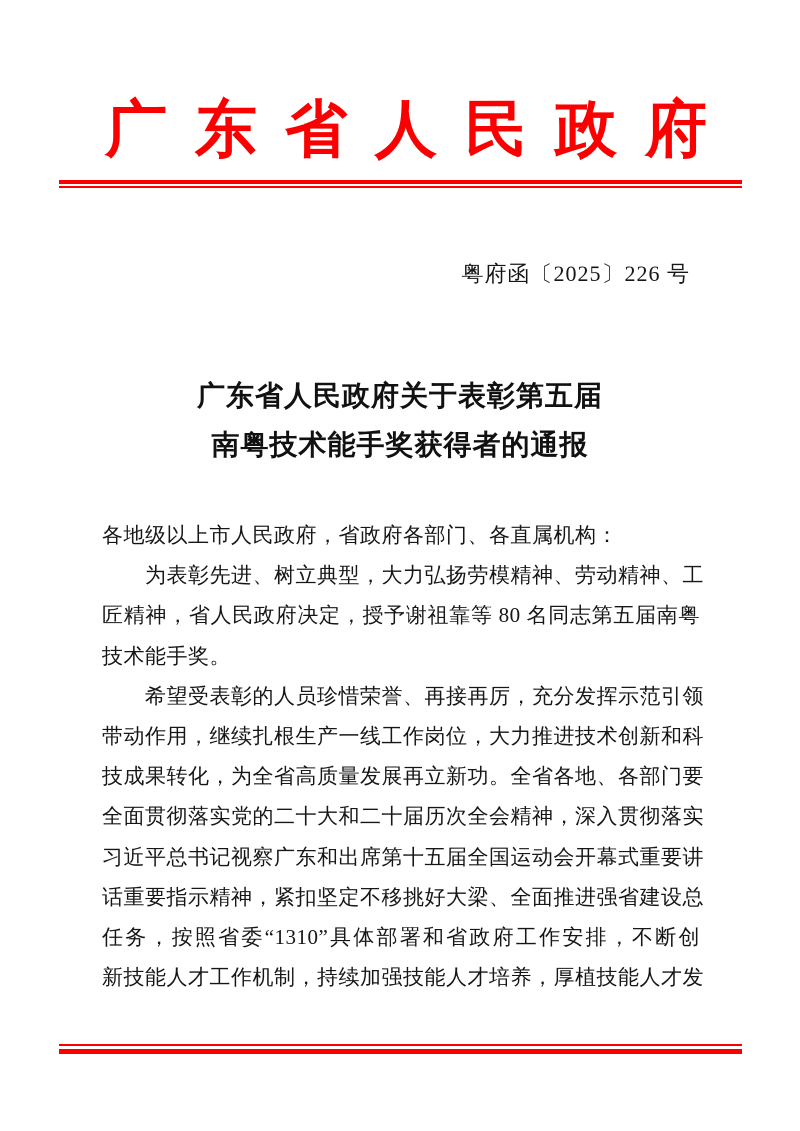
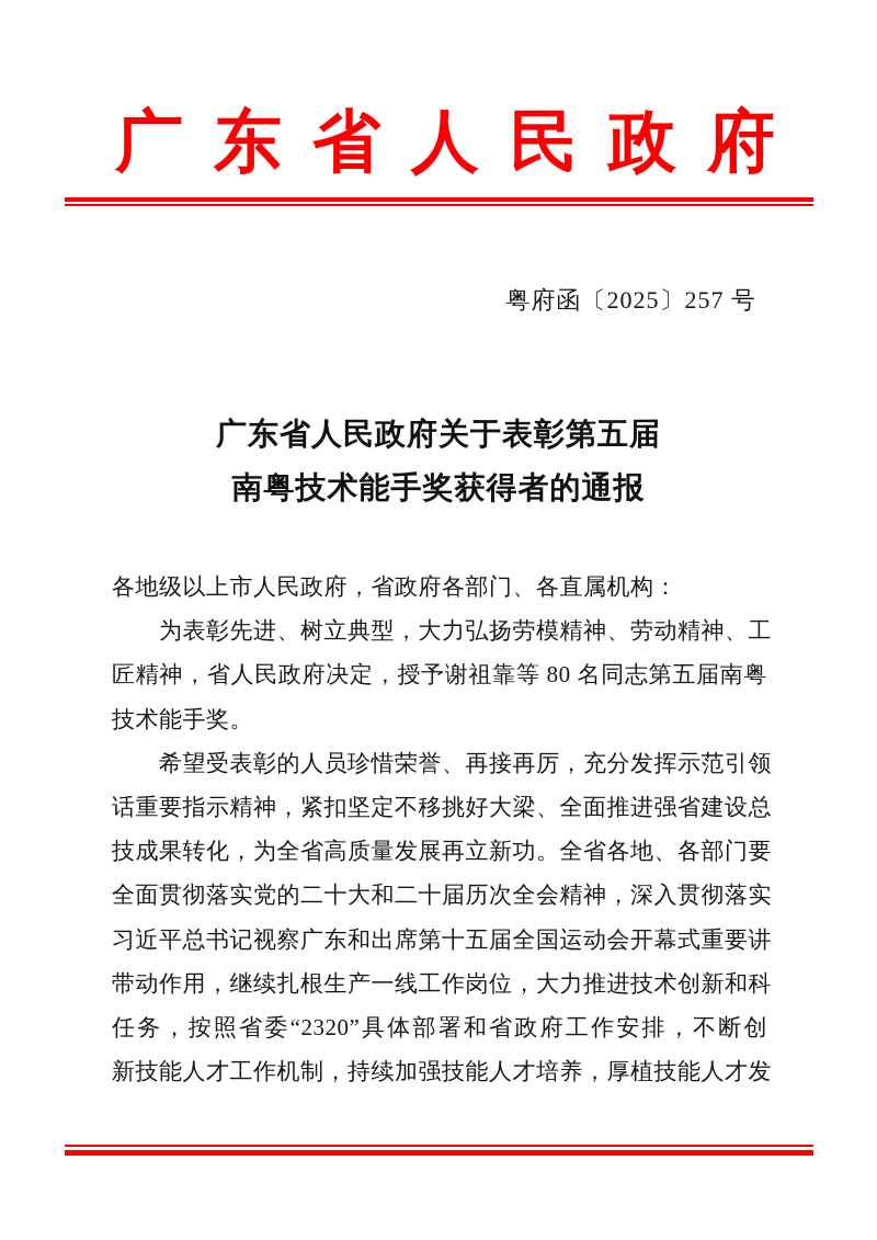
  广东省人民政府
- 粤府函〔2025〕226 号
+ 粤府函〔2025〕257 号
  广东省人民政府关于表彰第五届
  南粤技术能手奖获得者的通报
  各地级以上市人民政府，省政府各部门、各直属机构：
  为表彰先进、树立典型，大力弘扬劳模精神、劳动精神、工
  匠精神，省人民政府决定，授予谢祖靠等 80 名同志第五届南粤
  技术能手奖。
  希望受表彰的人员珍惜荣誉、再接再厉，充分发挥示范引领
- 带动作用，继续扎根生产一线工作岗位，大力推进技术创新和科
+ 话重要指示精神，紧扣坚定不移挑好大梁、全面推进强省建设总
  技成果转化，为全省高质量发展再立新功。全省各地、各部门要
  全面贯彻落实党的二十大和二十届历次全会精神，深入贯彻落实
  习近平总书记视察广东和出席第十五届全国运动会开幕式重要讲
- 话重要指示精神，紧扣坚定不移挑好大梁、全面推进强省建设总
+ 带动作用，继续扎根生产一线工作岗位，大力推进技术创新和科
- 任务，按照省委“1310”具体部署和省政府工作安排，不断创
+ 任务，按照省委“2320”具体部署和省政府工作安排，不断创
  新技能人才工作机制，持续加强技能人才培养，厚植技能人才发
